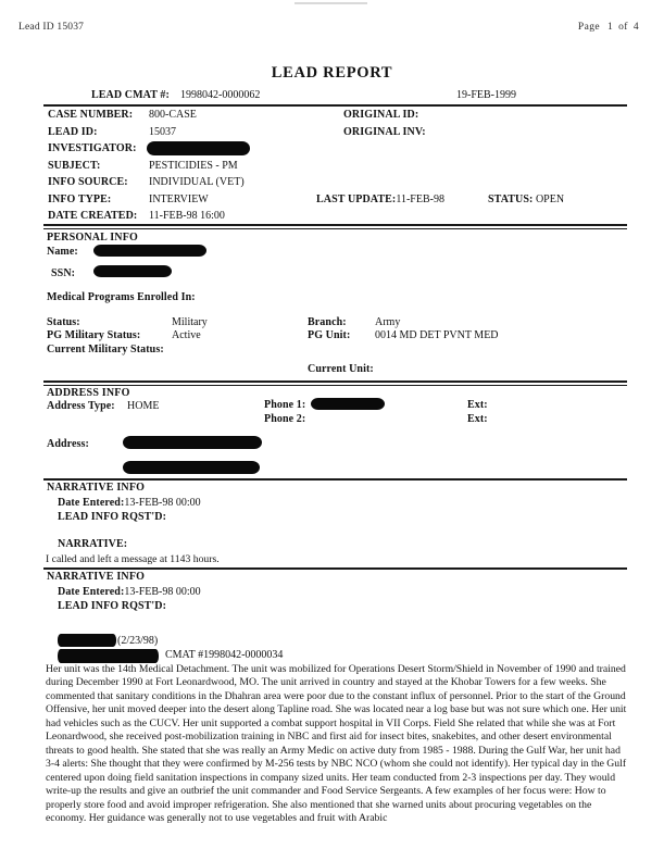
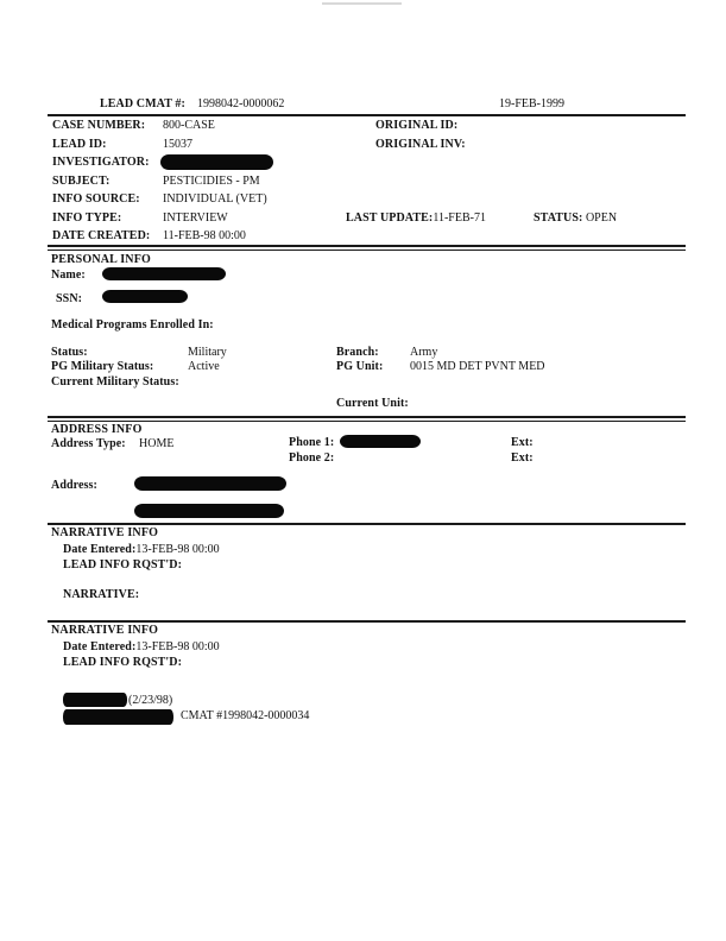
- Lead ID 15037
- Page 1 of 4
- LEAD REPORT
  LEAD CMAT #:
  1998042-0000062
  19-FEB-1999
  CASE NUMBER:
  800-CASE
  ORIGINAL ID:
  LEAD ID:
  15037
  ORIGINAL INV:
  INVESTIGATOR:
  SUBJECT:
  PESTICIDIES - PM
  INFO SOURCE:
  INDIVIDUAL (VET)
  INFO TYPE:
  INTERVIEW
- LAST UPDATE:11-FEB-98
+ LAST UPDATE:11-FEB-71
  STATUS: OPEN
  DATE CREATED:
- 11-FEB-98 16:00
+ 11-FEB-98 00:00
  PERSONAL INFO
  Name:
  SSN:
  Medical Programs Enrolled In:
  Status:
  Military
  Branch:
  Army
  PG Military Status:
  Active
  PG Unit:
- 0014 MD DET PVNT MED
+ 0015 MD DET PVNT MED
  Current Military Status:
  Current Unit:
  ADDRESS INFO
  Address Type:
  HOME
  Phone 1:
  Ext:
  Phone 2:
  Ext:
  Address:
  NARRATIVE INFO
  Date Entered:13-FEB-98 00:00
  LEAD INFO RQST'D:
  NARRATIVE:
- I called and left a message at 1143 hours.
  NARRATIVE INFO
  Date Entered:13-FEB-98 00:00
  LEAD INFO RQST'D:
  (2/23/98)
  CMAT #1998042-0000034
- Her unit was the 14th Medical Detachment. The unit was mobilized for Operations Desert Storm/Shield in November of 1990 and trained during December 1990 at Fort Leonardwood, MO. The unit arrived in country and stayed at the Khobar Towers for a few weeks. She commented that sanitary conditions in the Dhahran area were poor due to the constant influx of personnel. Prior to the start of the Ground Offensive, her unit moved deeper into the desert along Tapline road. She was located near a log base but was not sure which one. Her unit had vehicles such as the CUCV. Her unit supported a combat support hospital in VII Corps. Field She related that while she was at Fort Leonardwood, she received post-mobilization training in NBC and first aid for insect bites, snakebites, and other desert environmental threats to good health. She stated that she was really an Army Medic on active duty from 1985 - 1988. During the Gulf War, her unit had 3-4 alerts: She thought that they were confirmed by M-256 tests by NBC NCO (whom she could not identify). Her typical day in the Gulf centered upon doing field sanitation inspections in company sized units. Her team conducted from 2-3 inspections per day. They would write-up the results and give an outbrief the unit commander and Food Service Sergeants. A few examples of her focus were: How to properly store food and avoid improper refrigeration. She also mentioned that she warned units about procuring vegetables on the economy. Her guidance was generally not to use vegetables and fruit with Arabic
